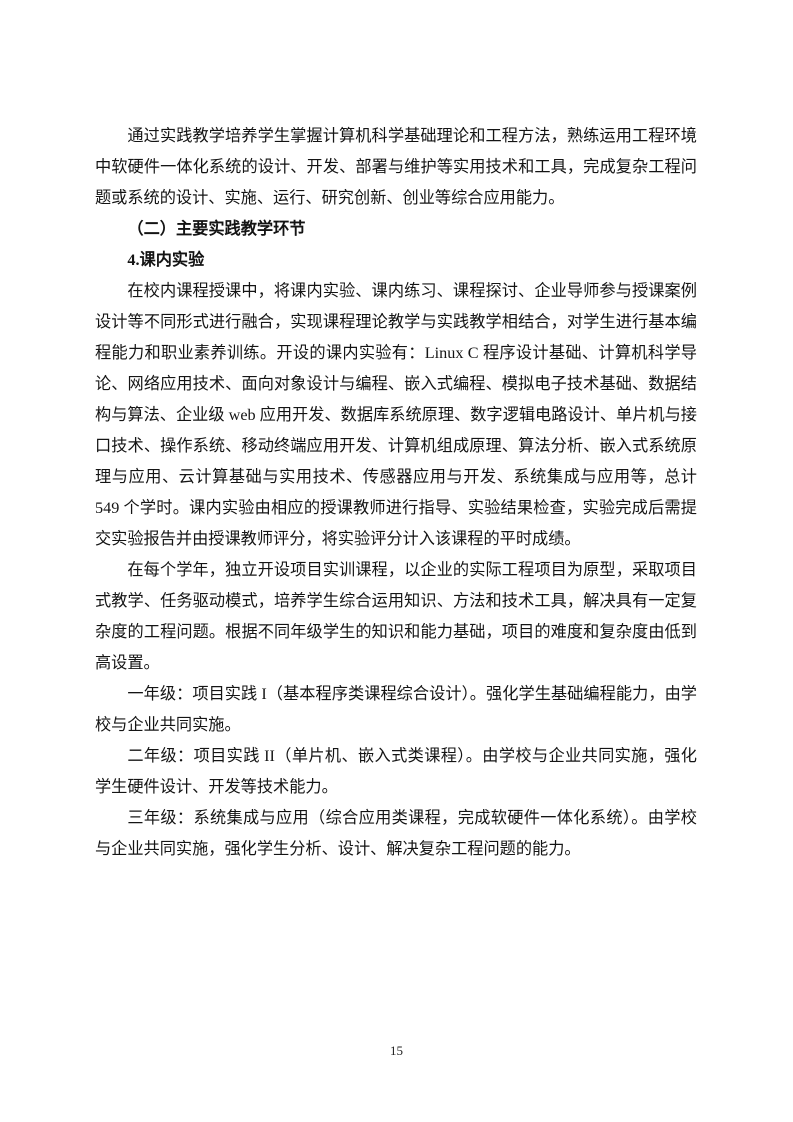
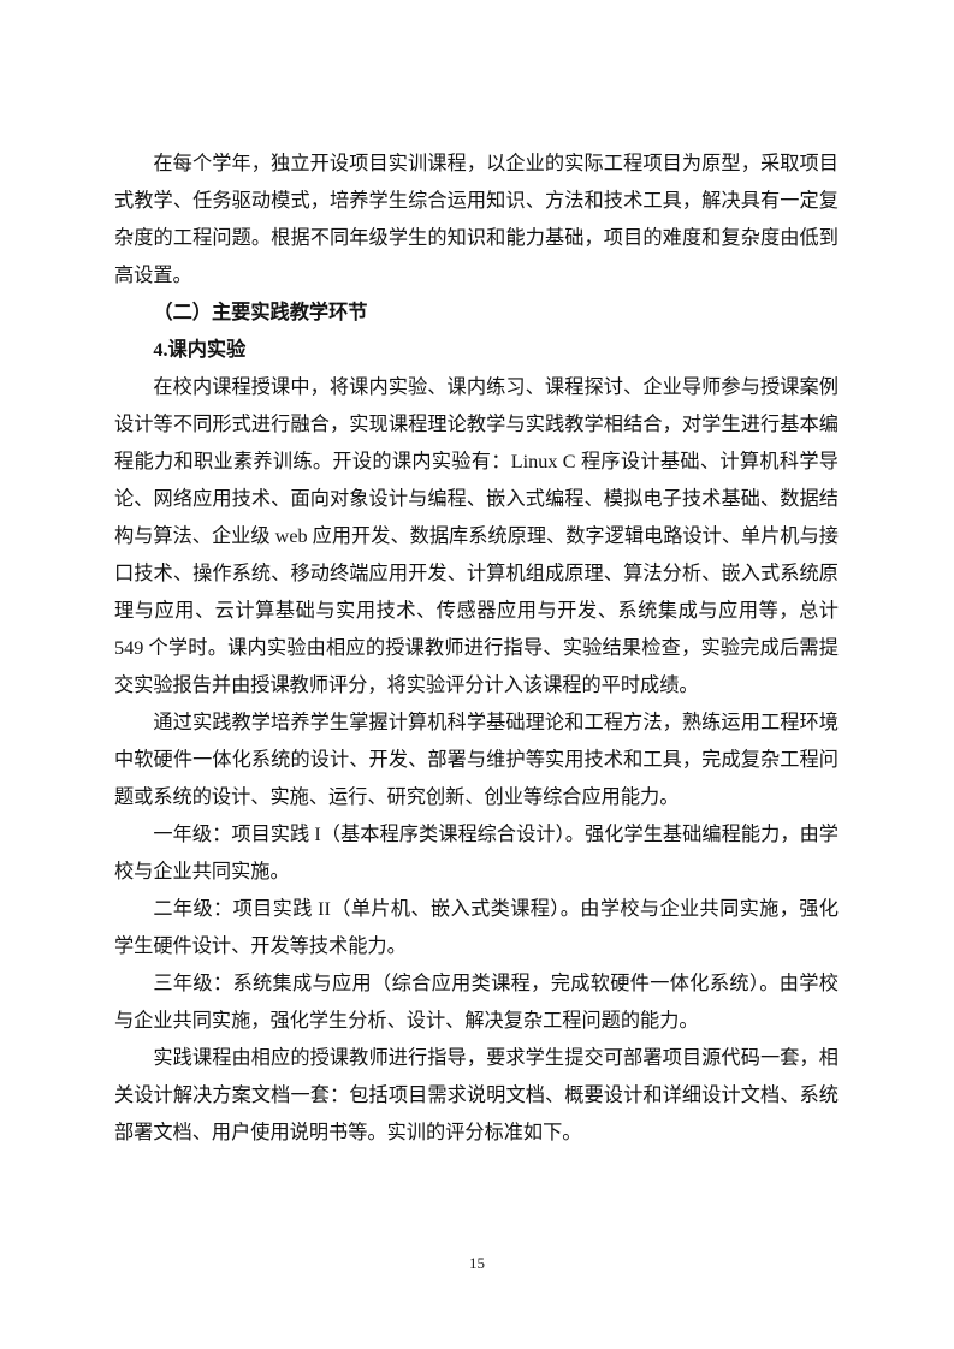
- 通过实践教学培养学生掌握计算机科学基础理论和工程方法，熟练运用工程环境中软硬件一体化系统的设计、开发、部署与维护等实用技术和工具，完成复杂工程问题或系统的设计、实施、运行、研究创新、创业等综合应用能力。
+ 在每个学年，独立开设项目实训课程，以企业的实际工程项目为原型，采取项目式教学、任务驱动模式，培养学生综合运用知识、方法和技术工具，解决具有一定复杂度的工程问题。根据不同年级学生的知识和能力基础，项目的难度和复杂度由低到高设置。
  （二）主要实践教学环节
  4.课内实验
  在校内课程授课中，将课内实验、课内练习、课程探讨、企业导师参与授课案例设计等不同形式进行融合，实现课程理论教学与实践教学相结合，对学生进行基本编程能力和职业素养训练。开设的课内实验有：Linux C 程序设计基础、计算机科学导论、网络应用技术、面向对象设计与编程、嵌入式编程、模拟电子技术基础、数据结构与算法、企业级 web 应用开发、数据库系统原理、数字逻辑电路设计、单片机与接口技术、操作系统、移动终端应用开发、计算机组成原理、算法分析、嵌入式系统原理与应用、云计算基础与实用技术、传感器应用与开发、系统集成与应用等，总计 549 个学时。课内实验由相应的授课教师进行指导、实验结果检查，实验完成后需提交实验报告并由授课教师评分，将实验评分计入该课程的平时成绩。
- 在每个学年，独立开设项目实训课程，以企业的实际工程项目为原型，采取项目式教学、任务驱动模式，培养学生综合运用知识、方法和技术工具，解决具有一定复杂度的工程问题。根据不同年级学生的知识和能力基础，项目的难度和复杂度由低到高设置。
+ 通过实践教学培养学生掌握计算机科学基础理论和工程方法，熟练运用工程环境中软硬件一体化系统的设计、开发、部署与维护等实用技术和工具，完成复杂工程问题或系统的设计、实施、运行、研究创新、创业等综合应用能力。
  一年级：项目实践 I（基本程序类课程综合设计）。强化学生基础编程能力，由学校与企业共同实施。
  二年级：项目实践 II（单片机、嵌入式类课程）。由学校与企业共同实施，强化学生硬件设计、开发等技术能力。
  三年级：系统集成与应用（综合应用类课程，完成软硬件一体化系统）。由学校与企业共同实施，强化学生分析、设计、解决复杂工程问题的能力。
+ 实践课程由相应的授课教师进行指导，要求学生提交可部署项目源代码一套，相关设计解决方案文档一套：包括项目需求说明文档、概要设计和详细设计文档、系统部署文档、用户使用说明书等。实训的评分标准如下。
  15
